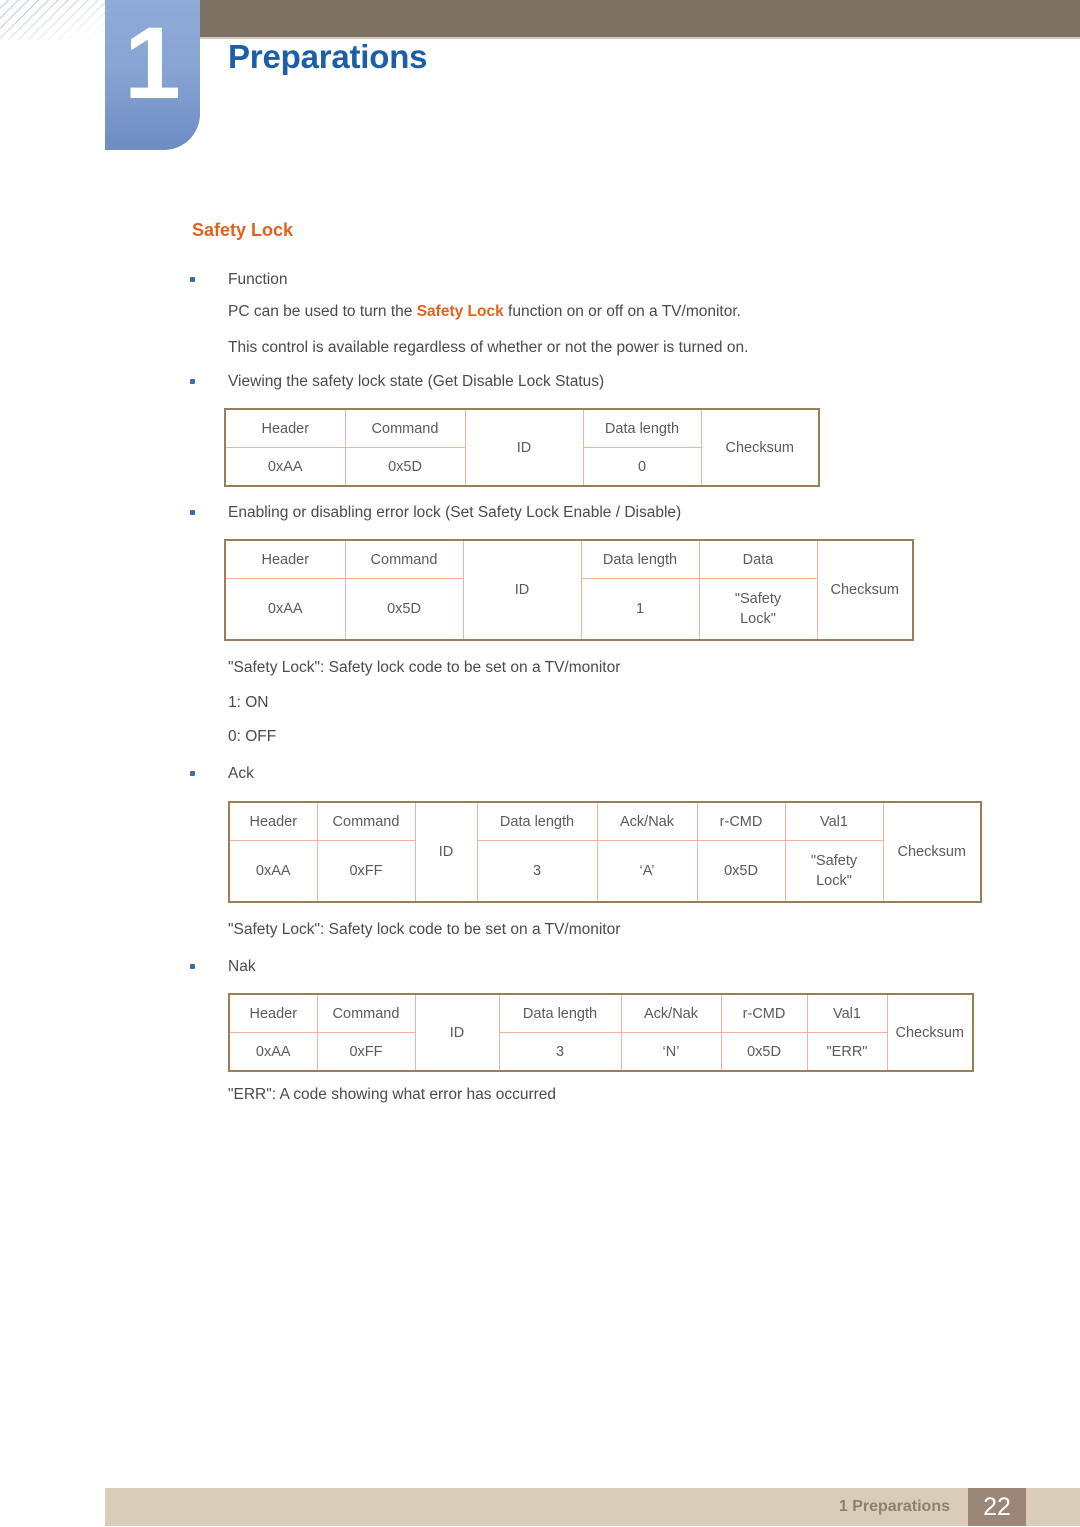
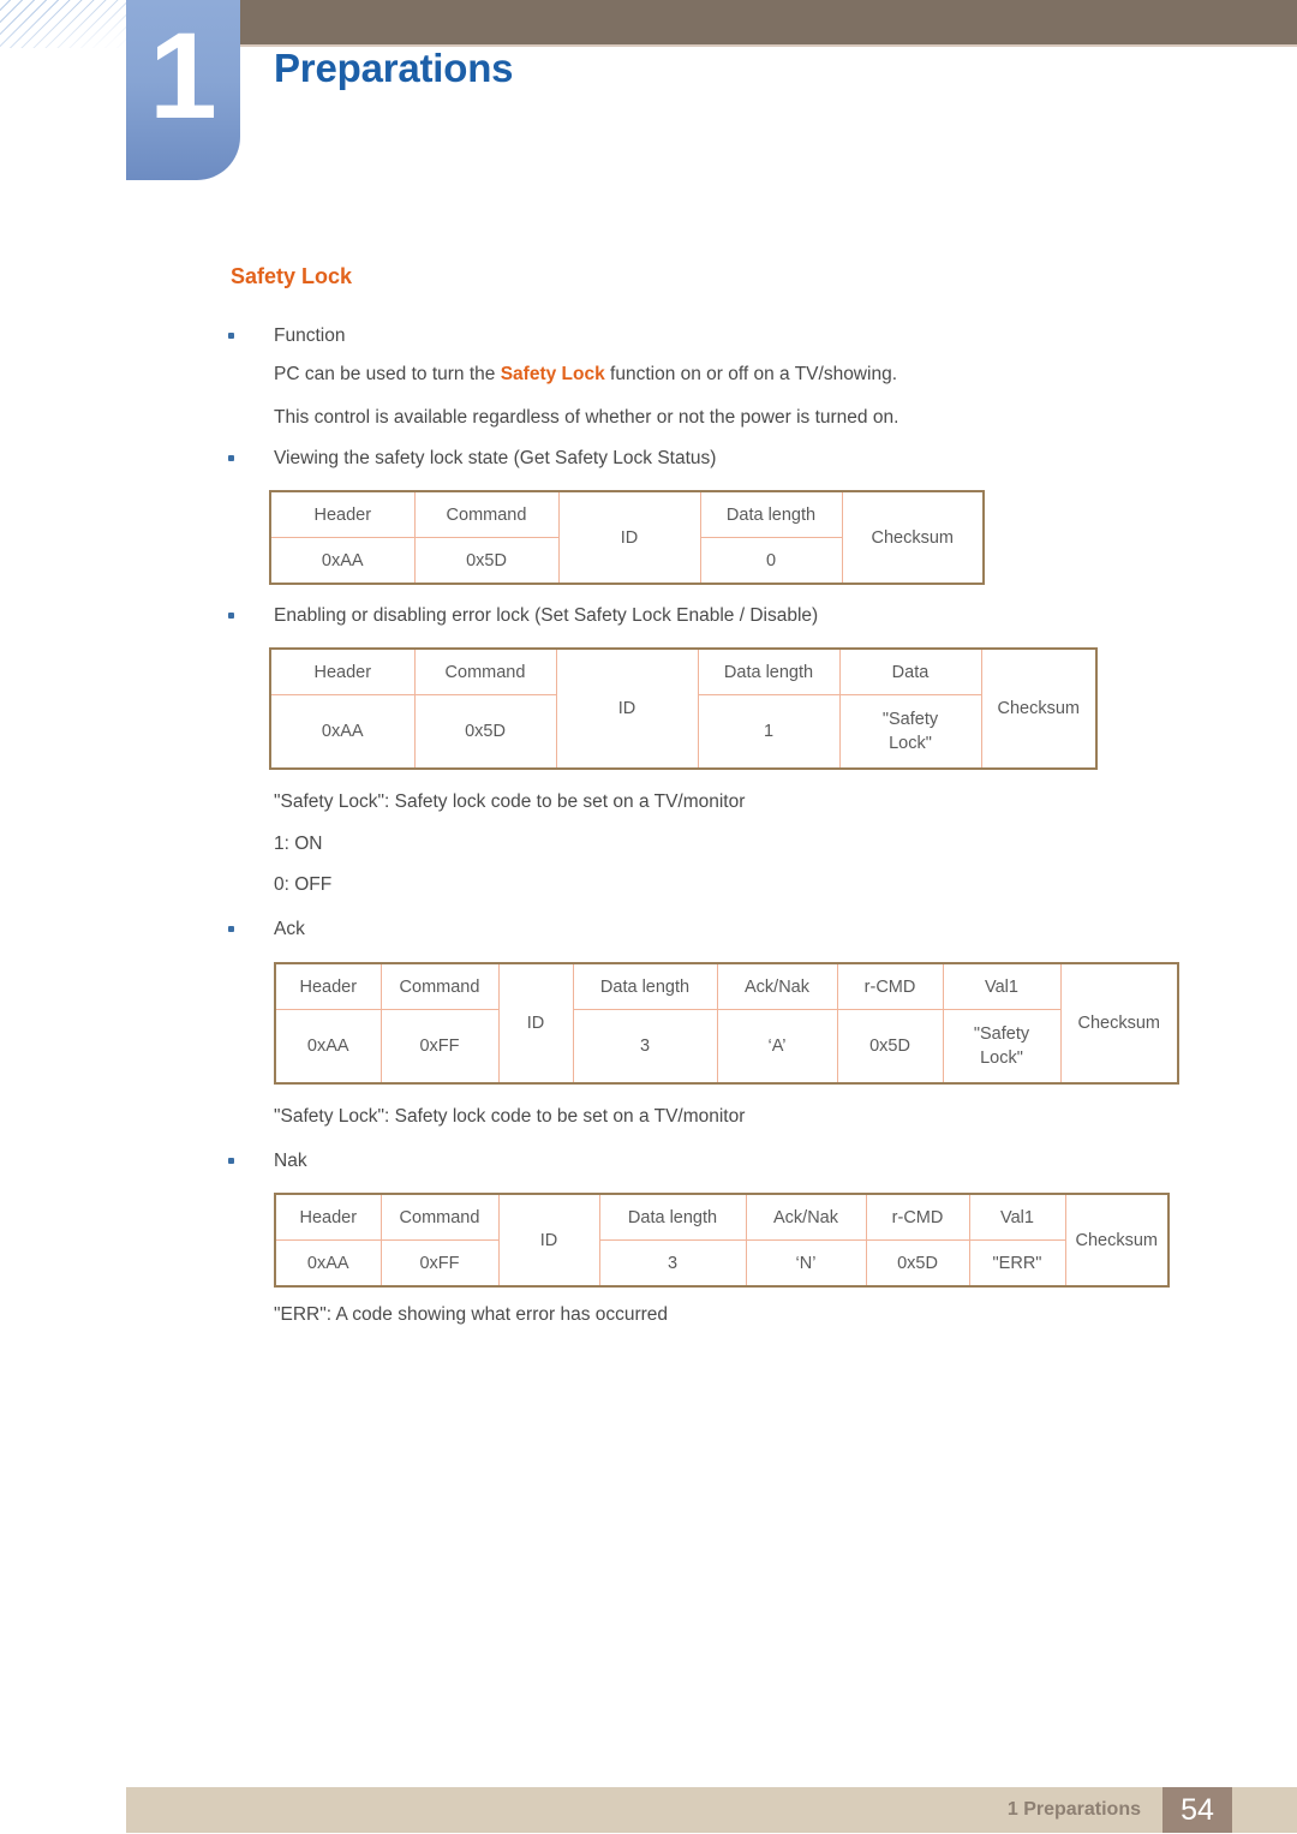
  1
  Preparations
  Safety Lock
  Function
- PC can be used to turn the Safety Lock function on or off on a TV/monitor.
+ PC can be used to turn the Safety Lock function on or off on a TV/showing.
  This control is available regardless of whether or not the power is turned on.
- Viewing the safety lock state (Get Disable Lock Status)
+ Viewing the safety lock state (Get Safety Lock Status)
  Header	Command	ID	Data length	Checksum
  0xAA	0x5D	0
  Enabling or disabling error lock (Set Safety Lock Enable / Disable)
  Header	Command	ID	Data length	Data	Checksum
  0xAA	0x5D	1	"Safety Lock"
  "Safety Lock": Safety lock code to be set on a TV/monitor
  1: ON
  0: OFF
  Ack
  Header	Command	ID	Data length	Ack/Nak	r-CMD	Val1	Checksum
  0xAA	0xFF	3	‘A’	0x5D	"Safety Lock"
  "Safety Lock": Safety lock code to be set on a TV/monitor
  Nak
  Header	Command	ID	Data length	Ack/Nak	r-CMD	Val1	Checksum
  0xAA	0xFF	3	‘N’	0x5D	"ERR"
  "ERR": A code showing what error has occurred
  1 Preparations
- 22
+ 54
